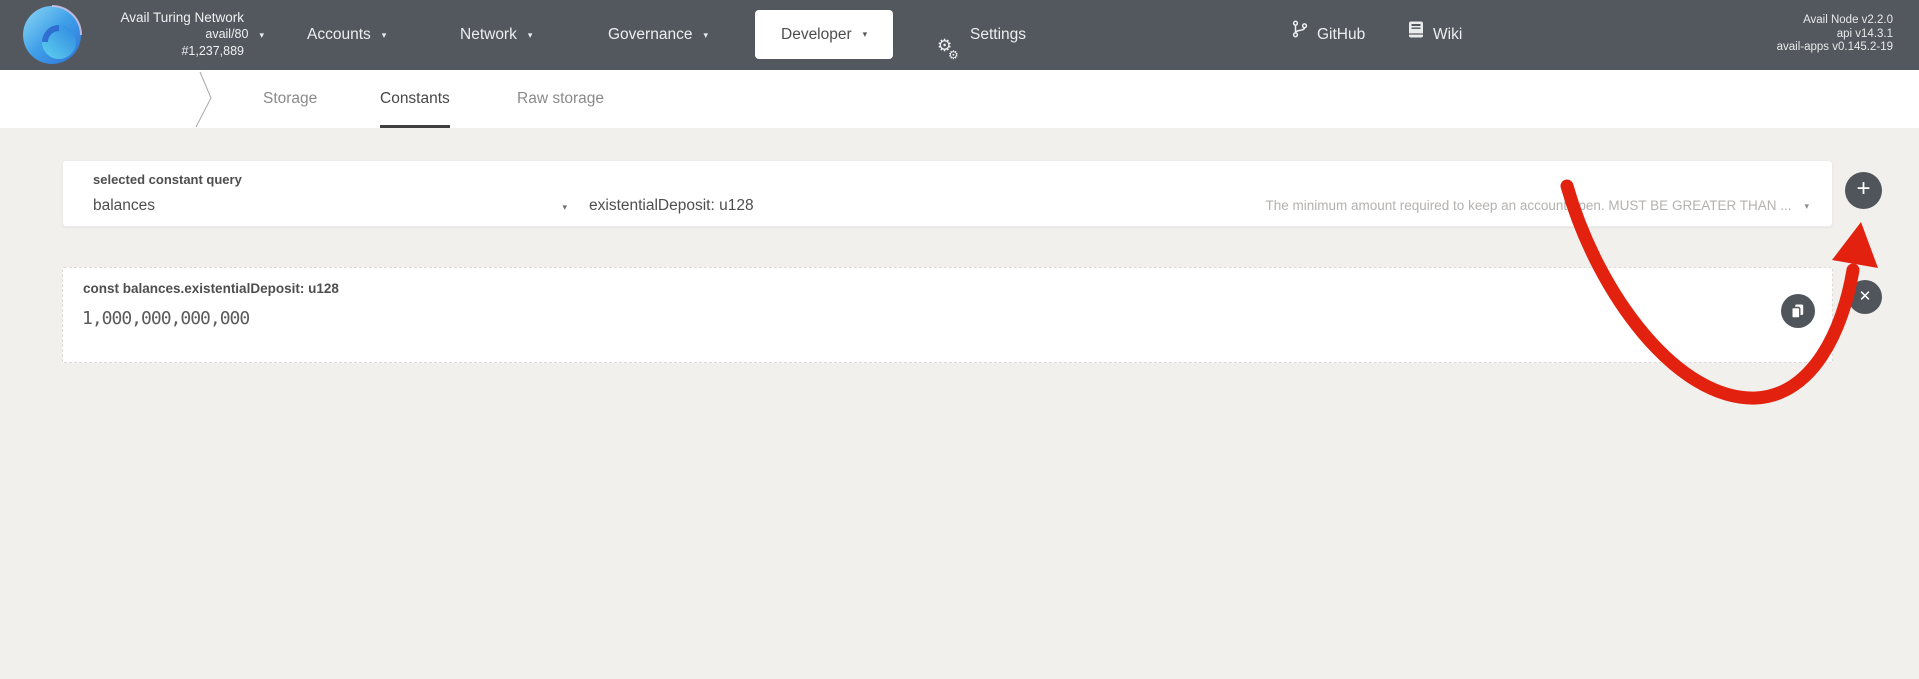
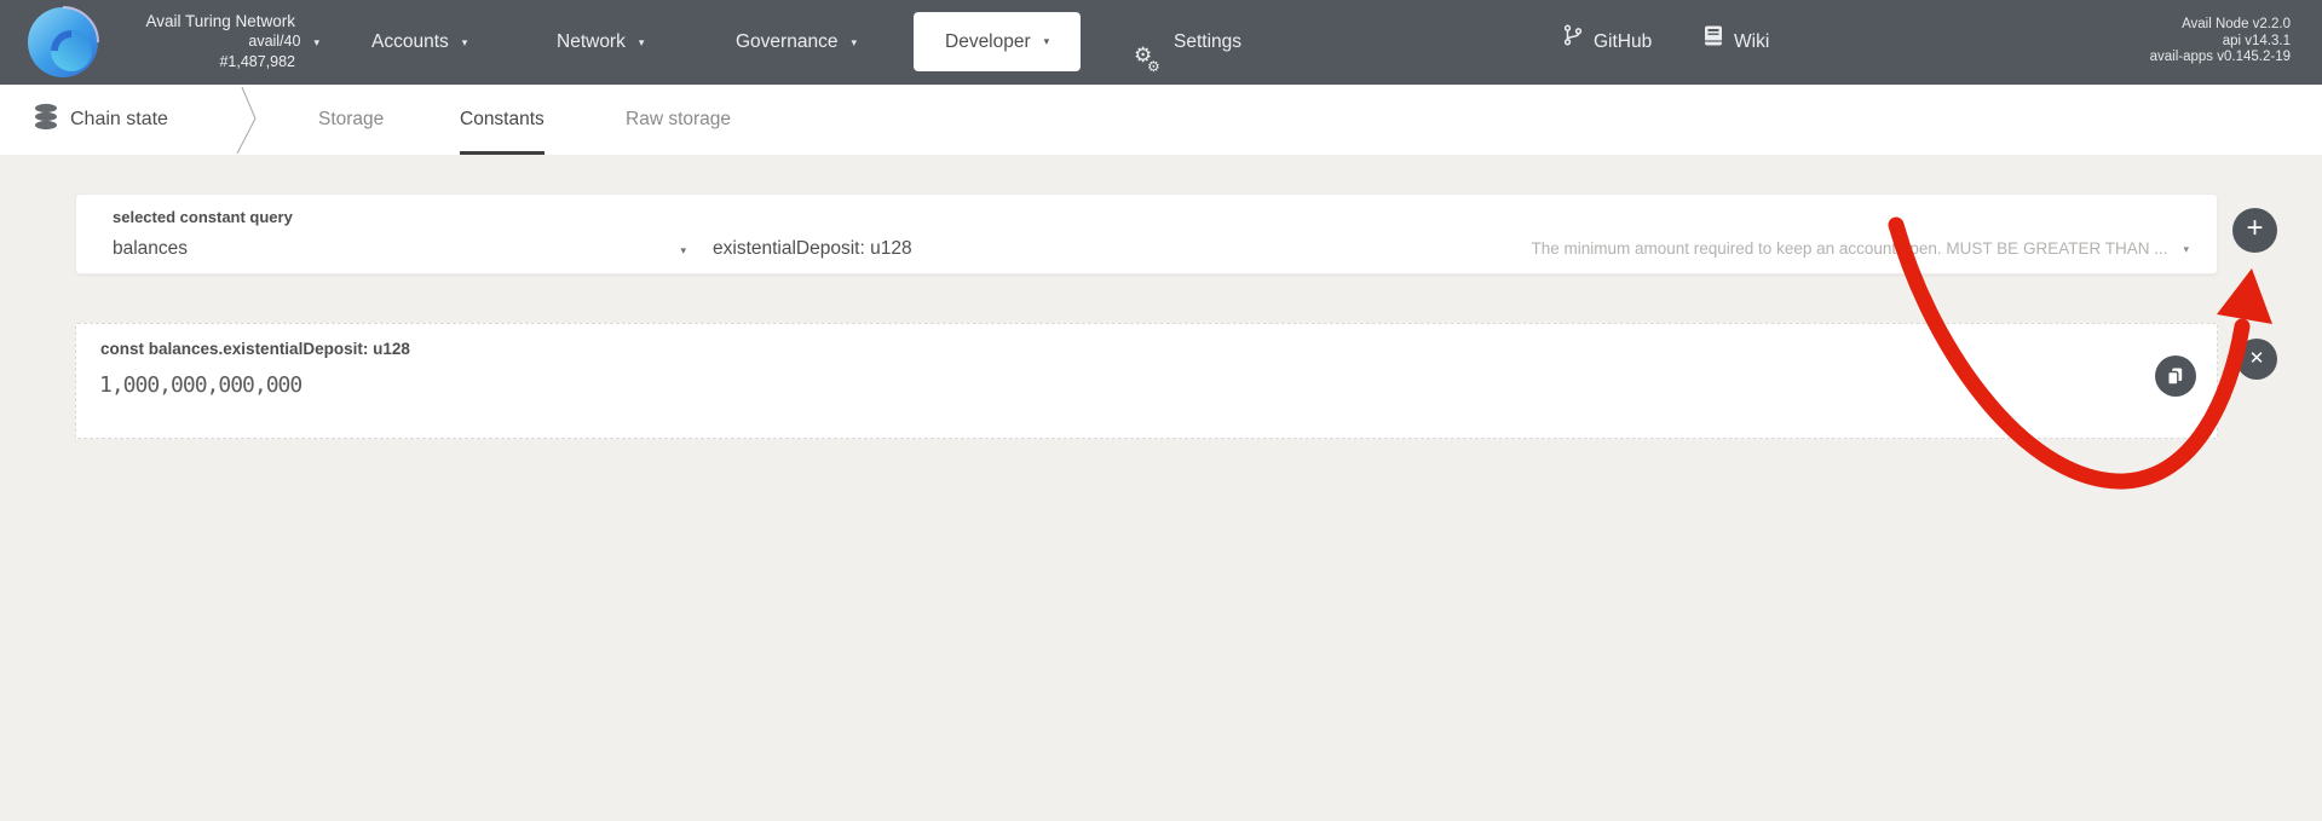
  Avail Turing Network
- avail/80 ▾
+ avail/40 ▾
- #1,237,889
+ #1,487,982
  Accounts ▾
  Network ▾
  Governance ▾
  Developer ▾
  ⚙
  ⚙
  Settings
  GitHub
  Wiki
  Avail Node v2.2.0
  api v14.3.1
  avail-apps v0.145.2-19
+ Chain state
  Storage
  Constants
  Raw storage
  selected constant query
  balances
  ▾
  existentialDeposit: u128
  The minimum amount required to keep an accountpen. MUST BE GREATER THAN ... ▾
  +
  const balances.existentialDeposit: u128
  1,000,000,000,000
  ✕
